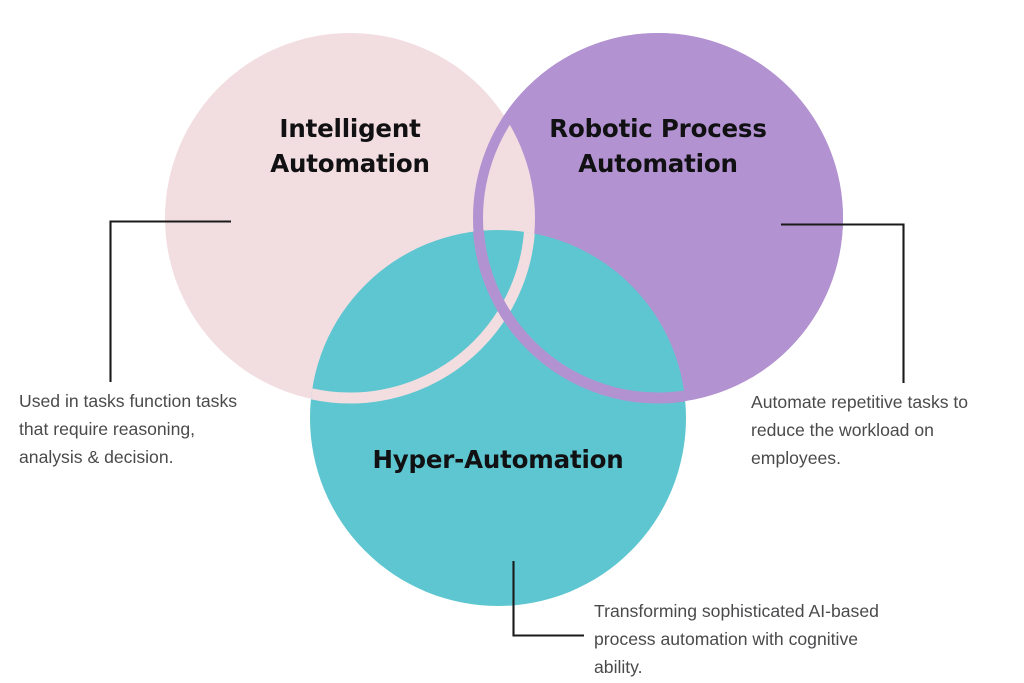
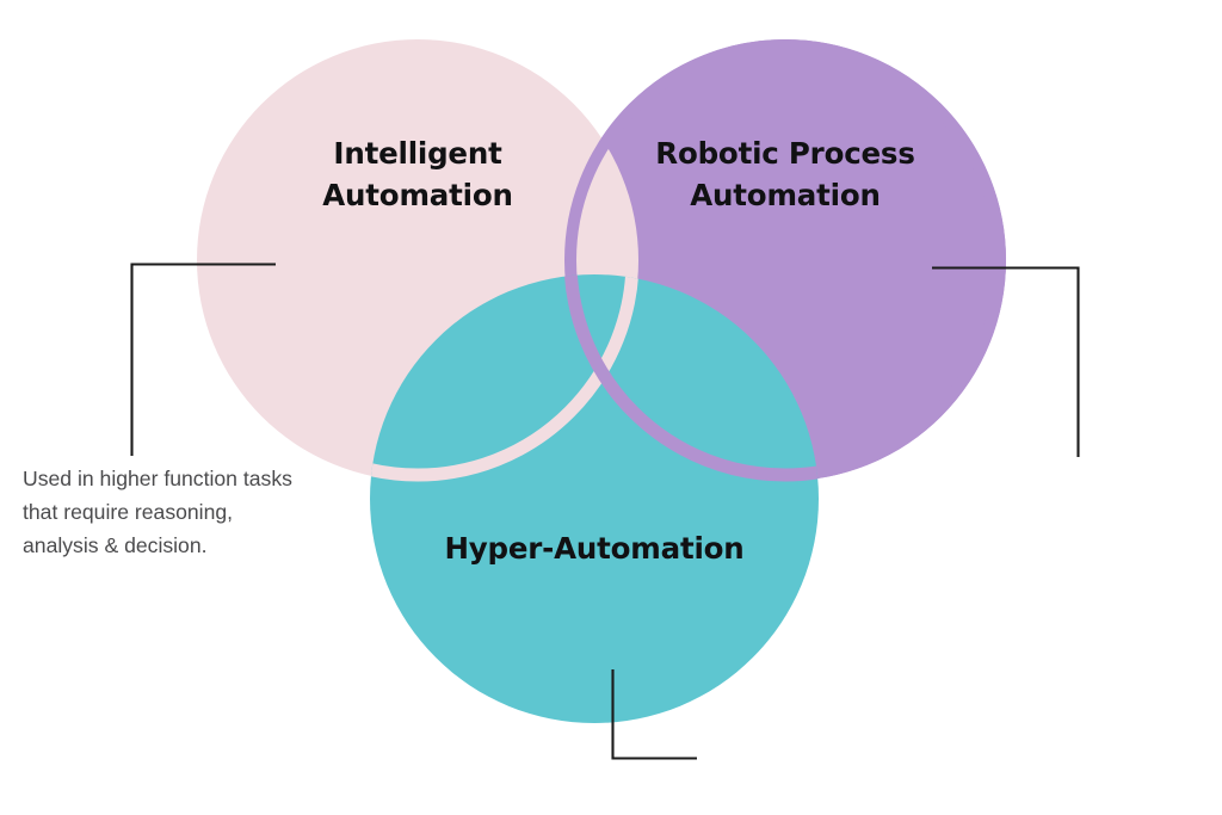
  Intelligent
  Automation
  Robotic Process
  Automation
  Hyper-Automation
- Used in tasks function tasks that require reasoning, analysis & decision.
+ Used in higher function tasks that require reasoning, analysis & decision.
- Automate repetitive tasks to reduce the workload on employees.
- Transforming sophisticated AI-based process automation with cognitive ability.
